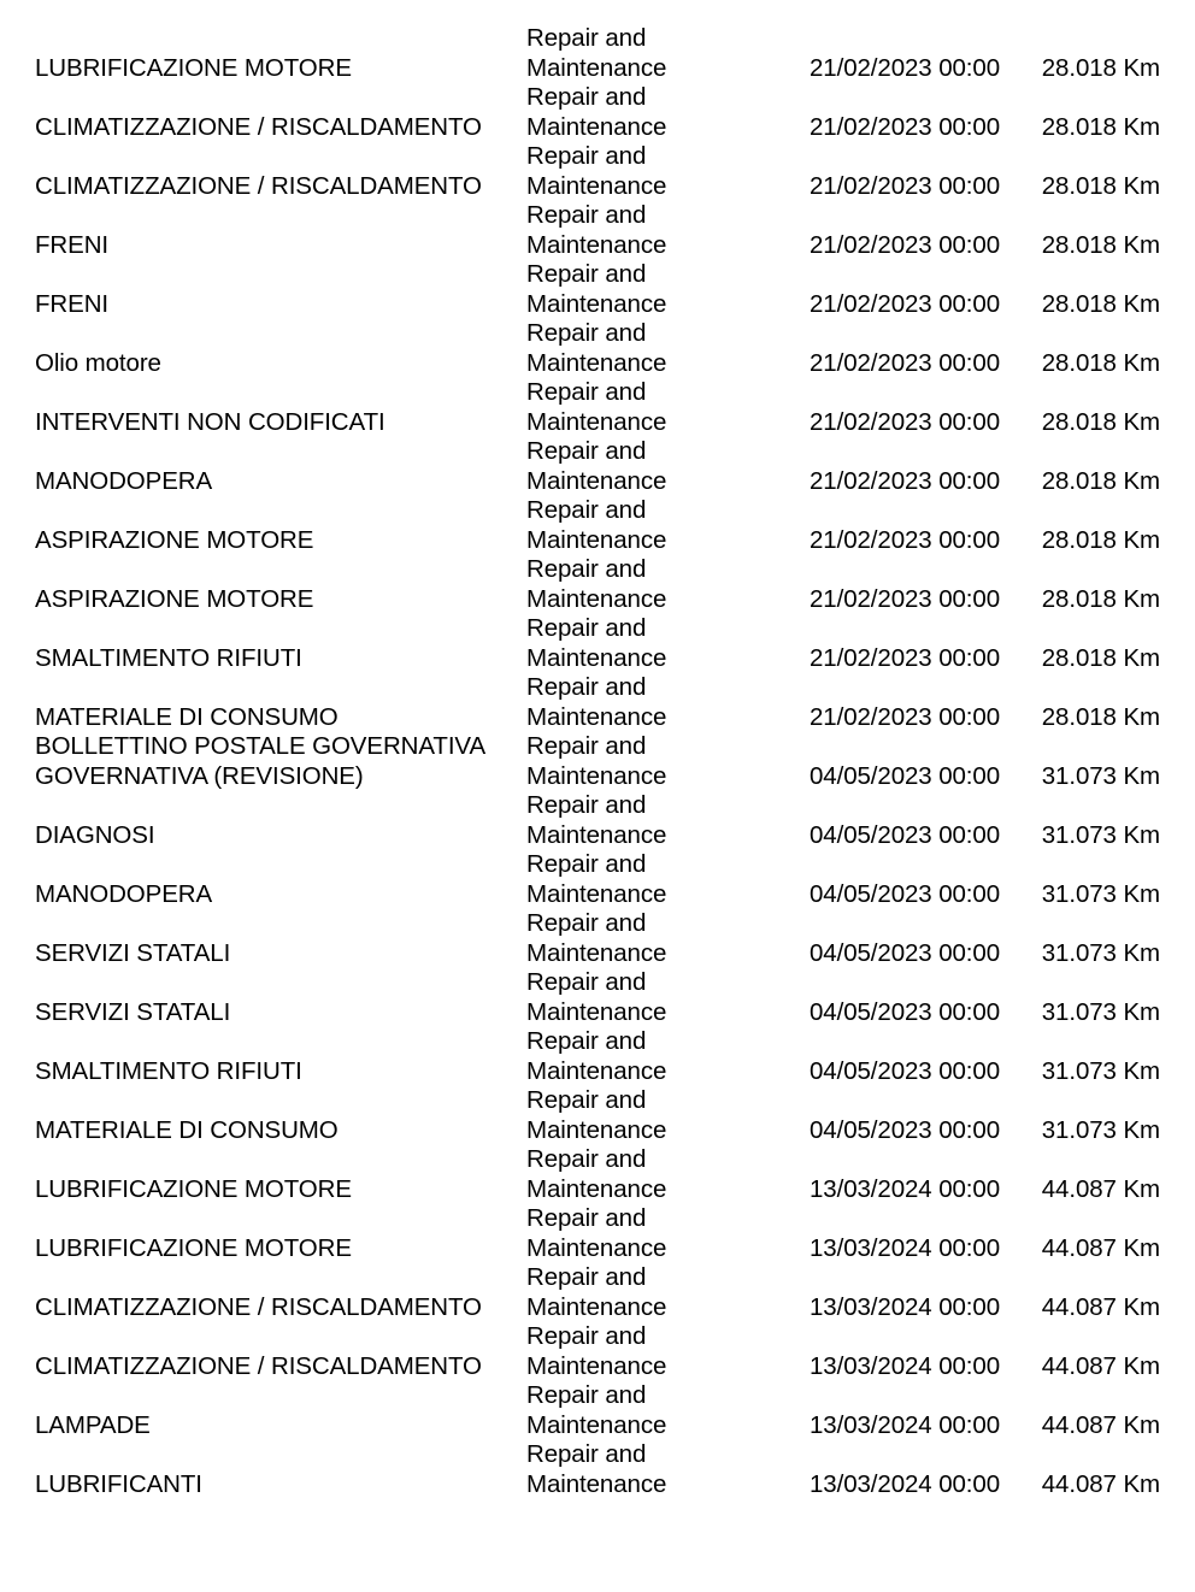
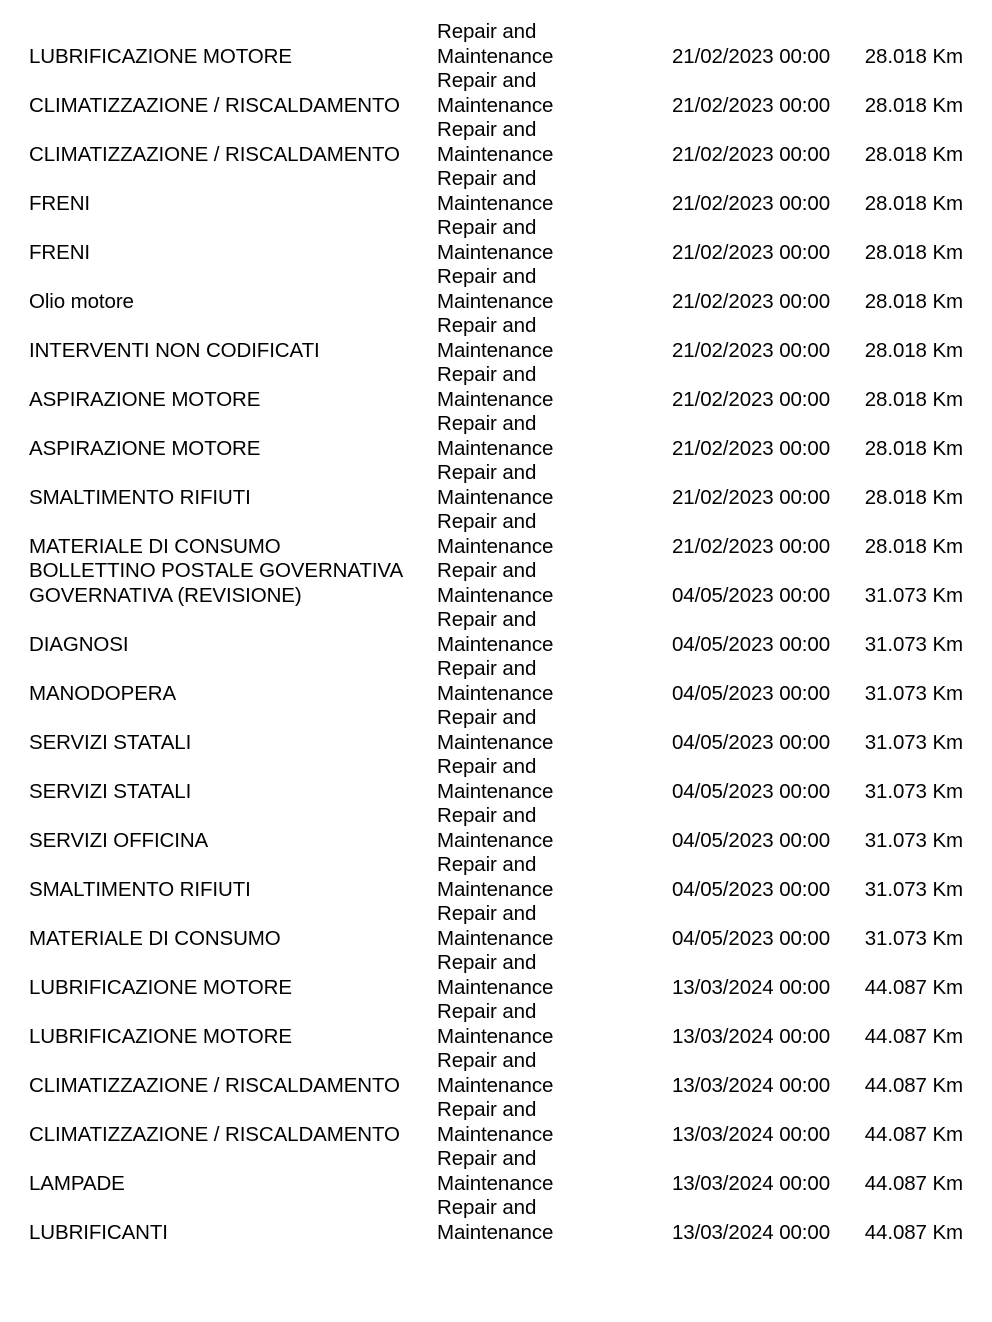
  LUBRIFICAZIONE MOTORE	Repair and Maintenance	21/02/2023 00:00	28.018 Km
  CLIMATIZZAZIONE / RISCALDAMENTO	Repair and Maintenance	21/02/2023 00:00	28.018 Km
  CLIMATIZZAZIONE / RISCALDAMENTO	Repair and Maintenance	21/02/2023 00:00	28.018 Km
  FRENI	Repair and Maintenance	21/02/2023 00:00	28.018 Km
  FRENI	Repair and Maintenance	21/02/2023 00:00	28.018 Km
  Olio motore	Repair and Maintenance	21/02/2023 00:00	28.018 Km
  INTERVENTI NON CODIFICATI	Repair and Maintenance	21/02/2023 00:00	28.018 Km
- MANODOPERA	Repair and Maintenance	21/02/2023 00:00	28.018 Km
  ASPIRAZIONE MOTORE	Repair and Maintenance	21/02/2023 00:00	28.018 Km
  ASPIRAZIONE MOTORE	Repair and Maintenance	21/02/2023 00:00	28.018 Km
  SMALTIMENTO RIFIUTI	Repair and Maintenance	21/02/2023 00:00	28.018 Km
  MATERIALE DI CONSUMO	Repair and Maintenance	21/02/2023 00:00	28.018 Km
  BOLLETTINO POSTALE GOVERNATIVA GOVERNATIVA (REVISIONE)	Repair and Maintenance	04/05/2023 00:00	31.073 Km
  DIAGNOSI	Repair and Maintenance	04/05/2023 00:00	31.073 Km
  MANODOPERA	Repair and Maintenance	04/05/2023 00:00	31.073 Km
  SERVIZI STATALI	Repair and Maintenance	04/05/2023 00:00	31.073 Km
  SERVIZI STATALI	Repair and Maintenance	04/05/2023 00:00	31.073 Km
+ SERVIZI OFFICINA	Repair and Maintenance	04/05/2023 00:00	31.073 Km
  SMALTIMENTO RIFIUTI	Repair and Maintenance	04/05/2023 00:00	31.073 Km
  MATERIALE DI CONSUMO	Repair and Maintenance	04/05/2023 00:00	31.073 Km
  LUBRIFICAZIONE MOTORE	Repair and Maintenance	13/03/2024 00:00	44.087 Km
  LUBRIFICAZIONE MOTORE	Repair and Maintenance	13/03/2024 00:00	44.087 Km
  CLIMATIZZAZIONE / RISCALDAMENTO	Repair and Maintenance	13/03/2024 00:00	44.087 Km
  CLIMATIZZAZIONE / RISCALDAMENTO	Repair and Maintenance	13/03/2024 00:00	44.087 Km
  LAMPADE	Repair and Maintenance	13/03/2024 00:00	44.087 Km
  LUBRIFICANTI	Repair and Maintenance	13/03/2024 00:00	44.087 Km
